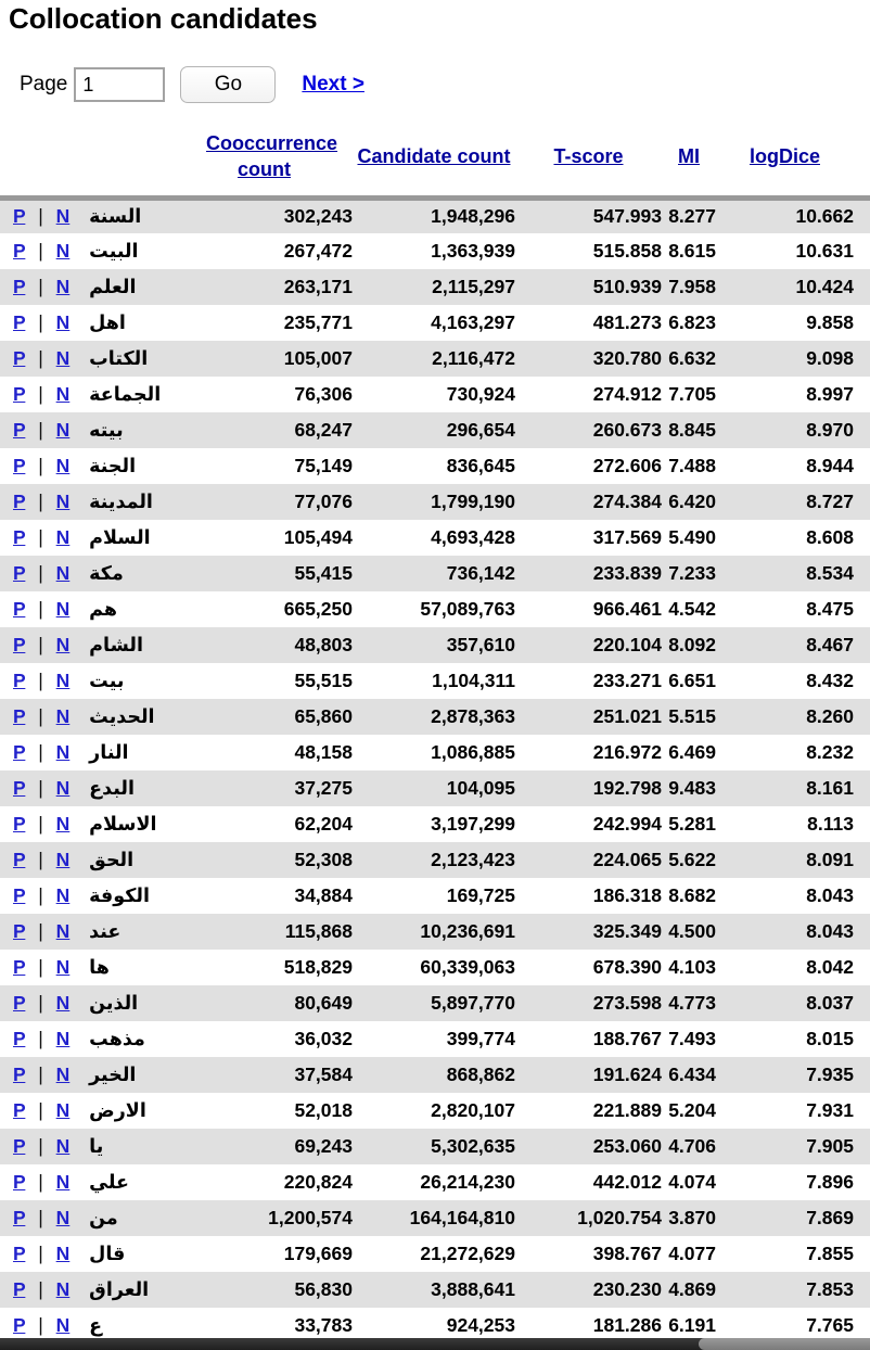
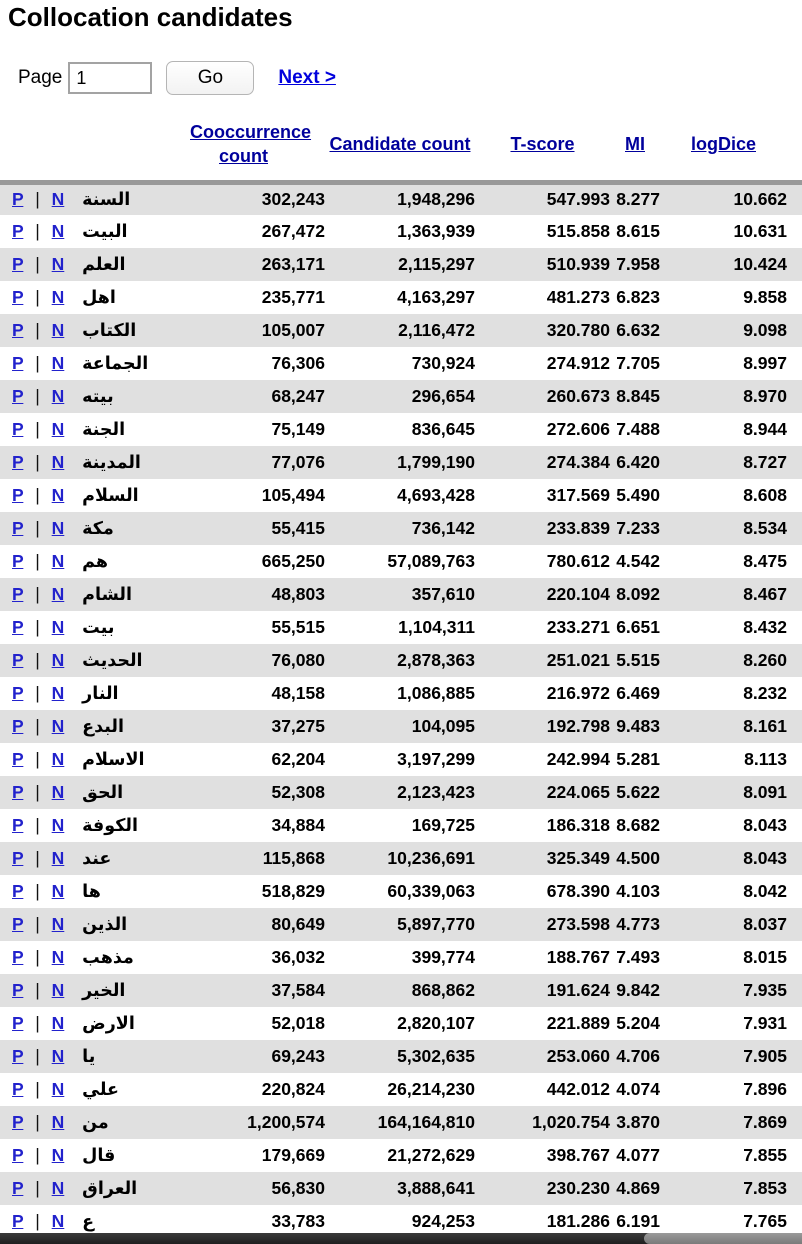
  Collocation candidates
  Page
  1
  Go
  Next >
  	Cooccurrence count	Candidate count	T-score	MI	logDice
  P | N السنة	302,243	1,948,296	547.993	8.277	10.662
  P | N البيت	267,472	1,363,939	515.858	8.615	10.631
  P | N العلم	263,171	2,115,297	510.939	7.958	10.424
  P | N اهل	235,771	4,163,297	481.273	6.823	9.858
  P | N الكتاب	105,007	2,116,472	320.780	6.632	9.098
  P | N الجماعة	76,306	730,924	274.912	7.705	8.997
  P | N بيته	68,247	296,654	260.673	8.845	8.970
  P | N الجنة	75,149	836,645	272.606	7.488	8.944
  P | N المدينة	77,076	1,799,190	274.384	6.420	8.727
  P | N السلام	105,494	4,693,428	317.569	5.490	8.608
  P | N مكة	55,415	736,142	233.839	7.233	8.534
- P | N هم	665,250	57,089,763	966.461	4.542	8.475
+ P | N هم	665,250	57,089,763	780.612	4.542	8.475
  P | N الشام	48,803	357,610	220.104	8.092	8.467
  P | N بيت	55,515	1,104,311	233.271	6.651	8.432
- P | N الحديث	65,860	2,878,363	251.021	5.515	8.260
+ P | N الحديث	76,080	2,878,363	251.021	5.515	8.260
  P | N النار	48,158	1,086,885	216.972	6.469	8.232
  P | N البدع	37,275	104,095	192.798	9.483	8.161
  P | N الاسلام	62,204	3,197,299	242.994	5.281	8.113
  P | N الحق	52,308	2,123,423	224.065	5.622	8.091
  P | N الكوفة	34,884	169,725	186.318	8.682	8.043
  P | N عند	115,868	10,236,691	325.349	4.500	8.043
  P | N ها	518,829	60,339,063	678.390	4.103	8.042
  P | N الذين	80,649	5,897,770	273.598	4.773	8.037
  P | N مذهب	36,032	399,774	188.767	7.493	8.015
- P | N الخير	37,584	868,862	191.624	6.434	7.935
+ P | N الخير	37,584	868,862	191.624	9.842	7.935
  P | N الارض	52,018	2,820,107	221.889	5.204	7.931
  P | N يا	69,243	5,302,635	253.060	4.706	7.905
  P | N علي	220,824	26,214,230	442.012	4.074	7.896
  P | N من	1,200,574	164,164,810	1,020.754	3.870	7.869
  P | N قال	179,669	21,272,629	398.767	4.077	7.855
  P | N العراق	56,830	3,888,641	230.230	4.869	7.853
  P | N ع	33,783	924,253	181.286	6.191	7.765
